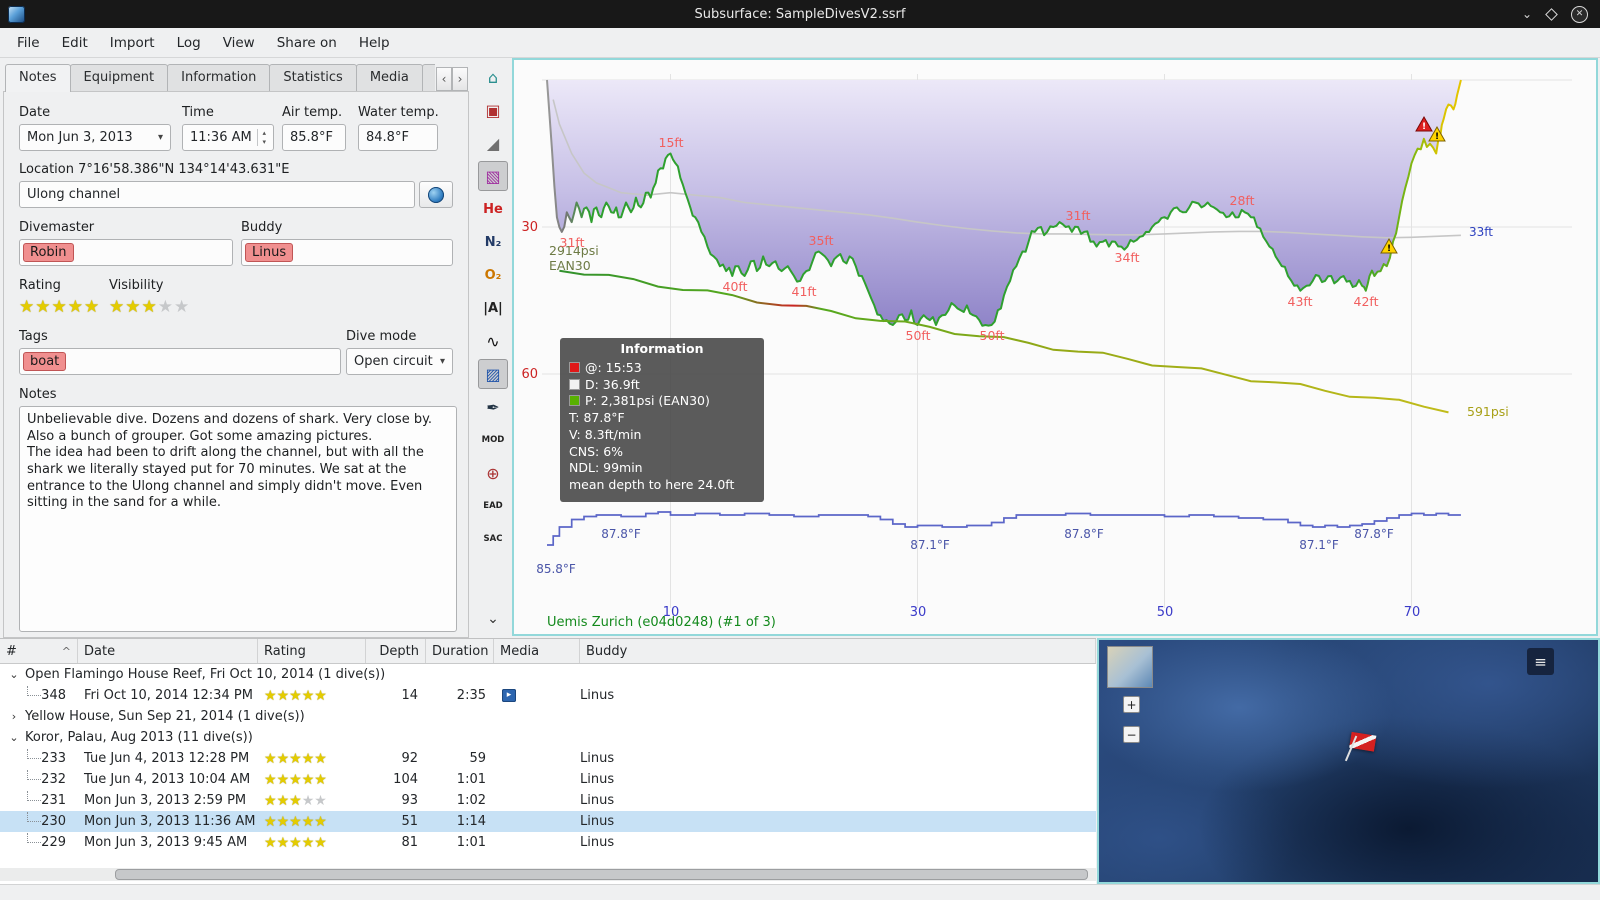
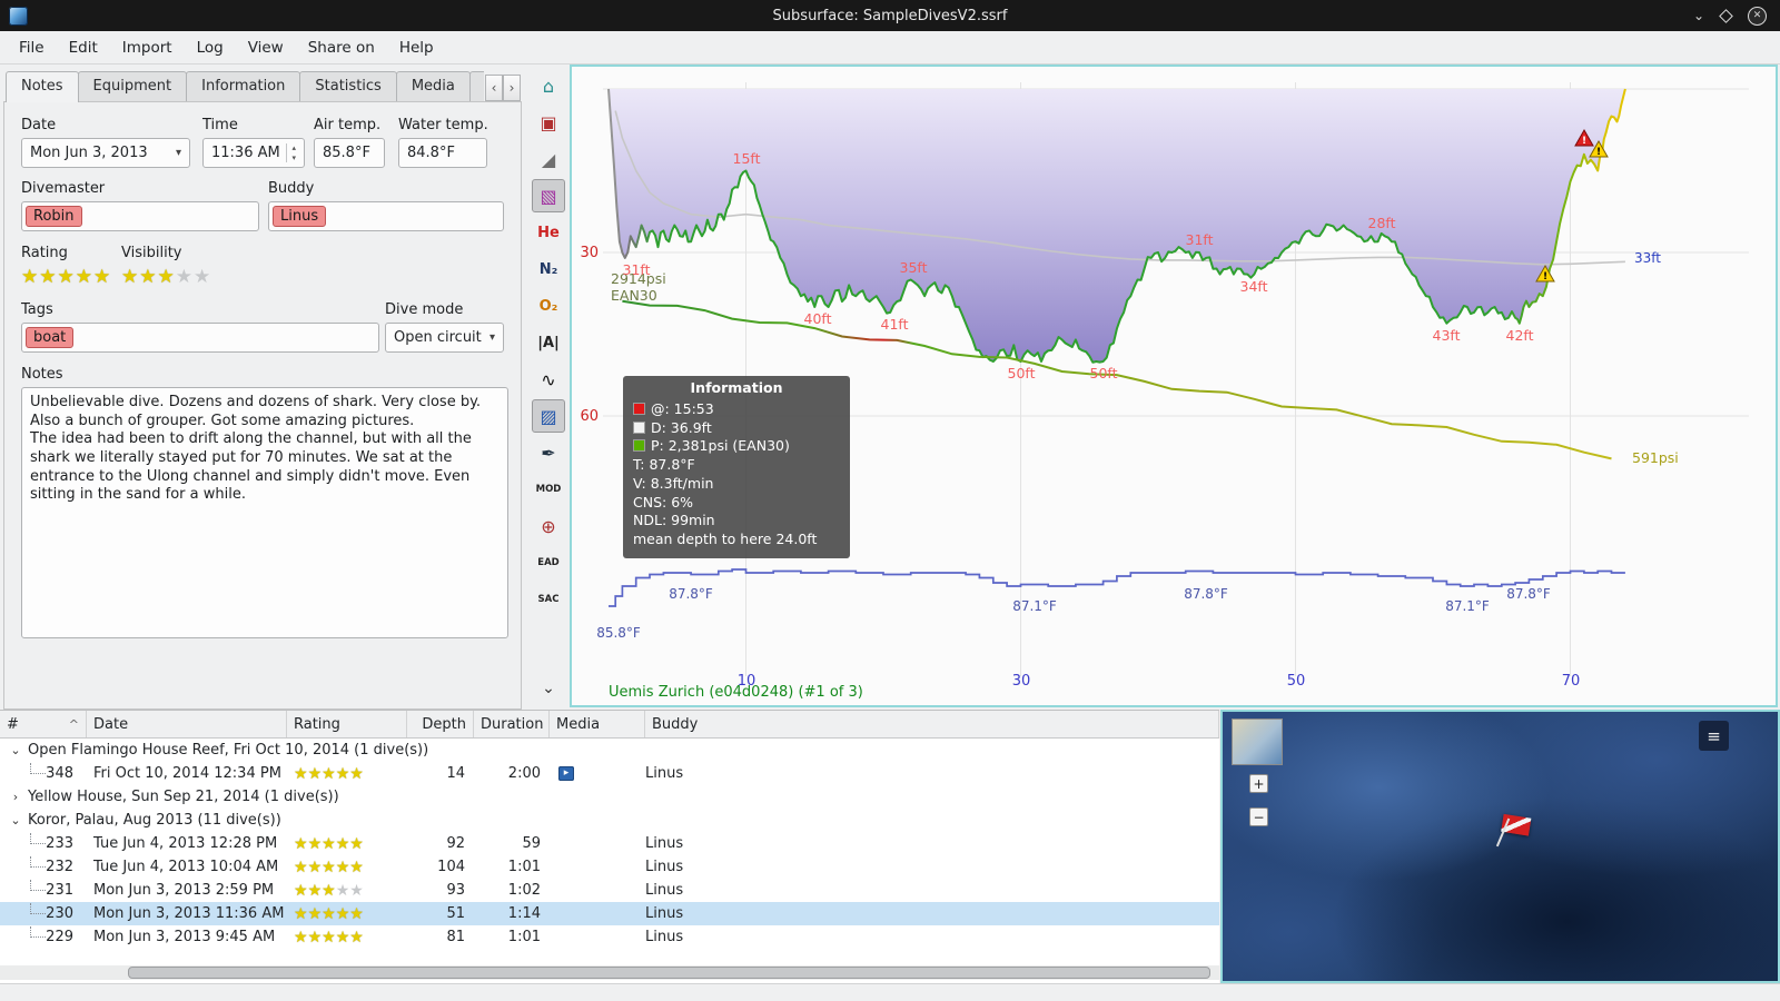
  Subsurface: SampleDivesV2.ssrf
  ⌄
  ✕
  File
  Edit
  Import
  Log
  View
  Share on
  Help
  Notes
  Equipment
  Information
  Statistics
  Media
  ‹
  ›
  Date
  Mon Jun 3, 2013
  ▾
  Time
  11:36 AM
  ▴
  ▾
  Air temp.
  85.8°F
  Water temp.
  84.8°F
- Location 7°16'58.386"N 134°14'43.631"E
- Ulong channel
  Divemaster
  Robin
  Buddy
  Linus
  Rating
  ★★★★★
  Visibility
  ★★★★★
  Tags
  boat
  Dive mode
  Open circuit
  ▾
  Notes
  Unbelievable dive. Dozens and dozens of shark. Very close by.
  Also a bunch of grouper. Got some amazing pictures.
  ⌂
  ▣
  ◢
  ▧
  He
  N₂
  O₂
  |A|
  ∿
  ▨
  ✒
  MOD
  ⊕
  EAD
  SAC
  ⌄
  2914psi
  EAN30
  591psi
  30
  60
  10
  30
  50
  70
  31ft
  15ft
  40ft
  41ft
  35ft
  50ft
  50ft
  31ft
  34ft
  28ft
  43ft
  42ft
  85.8°F
  87.8°F
  87.1°F
  87.8°F
  87.1°F
  87.8°F
  33ft
  Uemis Zurich (e04d0248) (#1 of 3)
  !
  !
  !
  Information
  @: 15:53
  D: 36.9ft
  P: 2,381psi (EAN30)
  T: 87.8°F
  V: 8.3ft/min
  CNS: 6%
  NDL: 99min
  mean depth to here 24.0ft
  #
  ^
  Date
  Rating
  Depth
  Duration
  Media
  Buddy
  ⌄
  Open Flamingo House Reef, Fri Oct 10, 2014 (1 dive(s))
  348
  Fri Oct 10, 2014 12:34 PM
  ★
  ★
  ★
  ★
  ★
  14
- 2:35
+ 2:00
  ▸
  Linus
  ›
  Yellow House, Sun Sep 21, 2014 (1 dive(s))
  ⌄
  Koror, Palau, Aug 2013 (11 dive(s))
  233
  Tue Jun 4, 2013 12:28 PM
  ★
  ★
  ★
  ★
  ★
  92
  59
  Linus
  232
  Tue Jun 4, 2013 10:04 AM
  ★
  ★
  ★
  ★
  ★
  104
  1:01
  Linus
  231
  Mon Jun 3, 2013 2:59 PM
  ★
  ★
  ★
  ★
  ★
  93
  1:02
  Linus
  230
  Mon Jun 3, 2013 11:36 AM
  ★
  ★
  ★
  ★
  ★
  51
  1:14
  Linus
  229
  Mon Jun 3, 2013 9:45 AM
  ★
  ★
  ★
  ★
  ★
  81
  1:01
  Linus
  +
  −
  ≡
